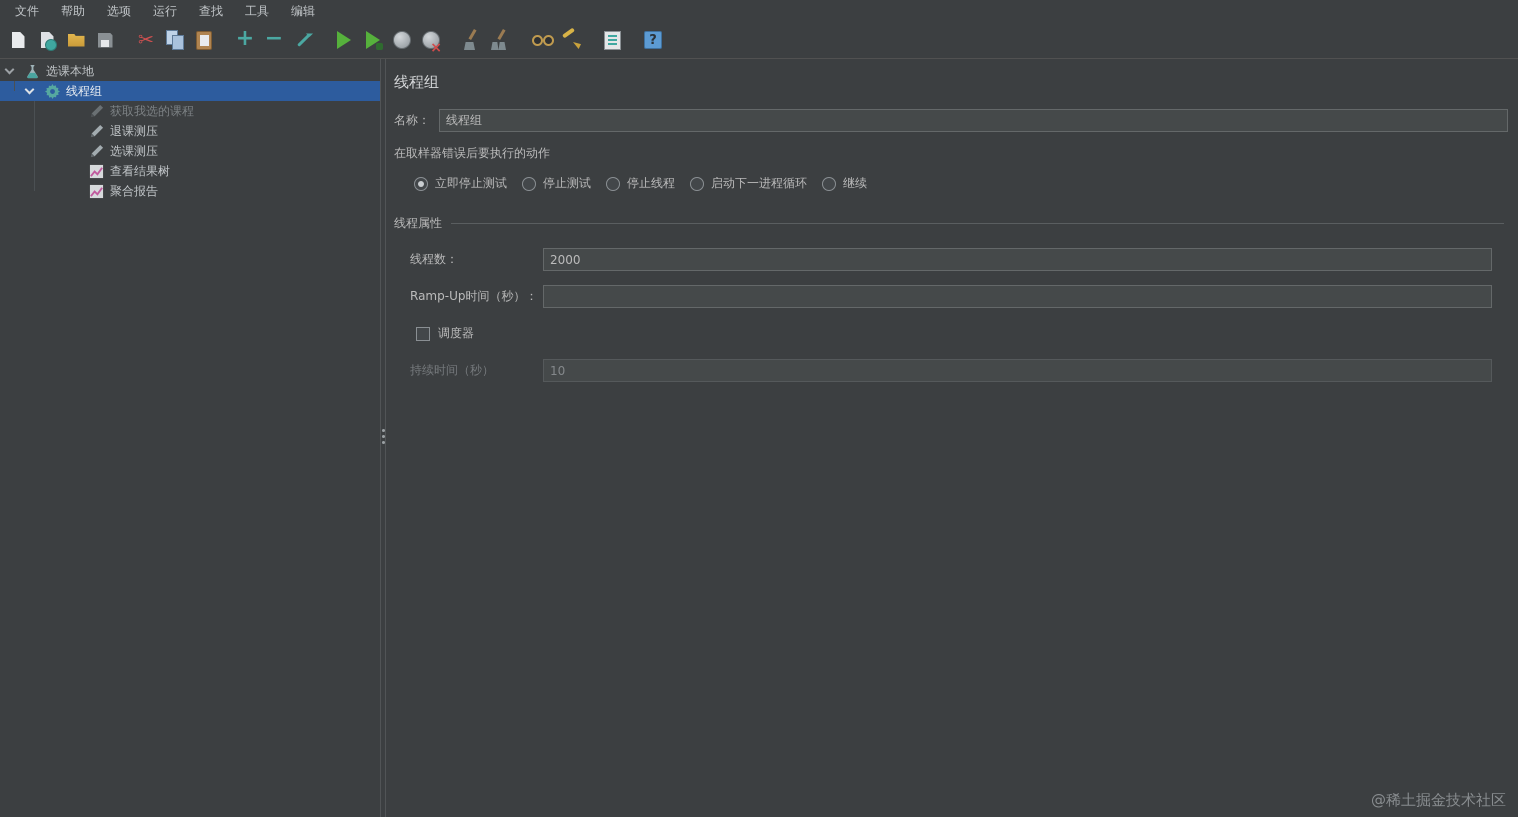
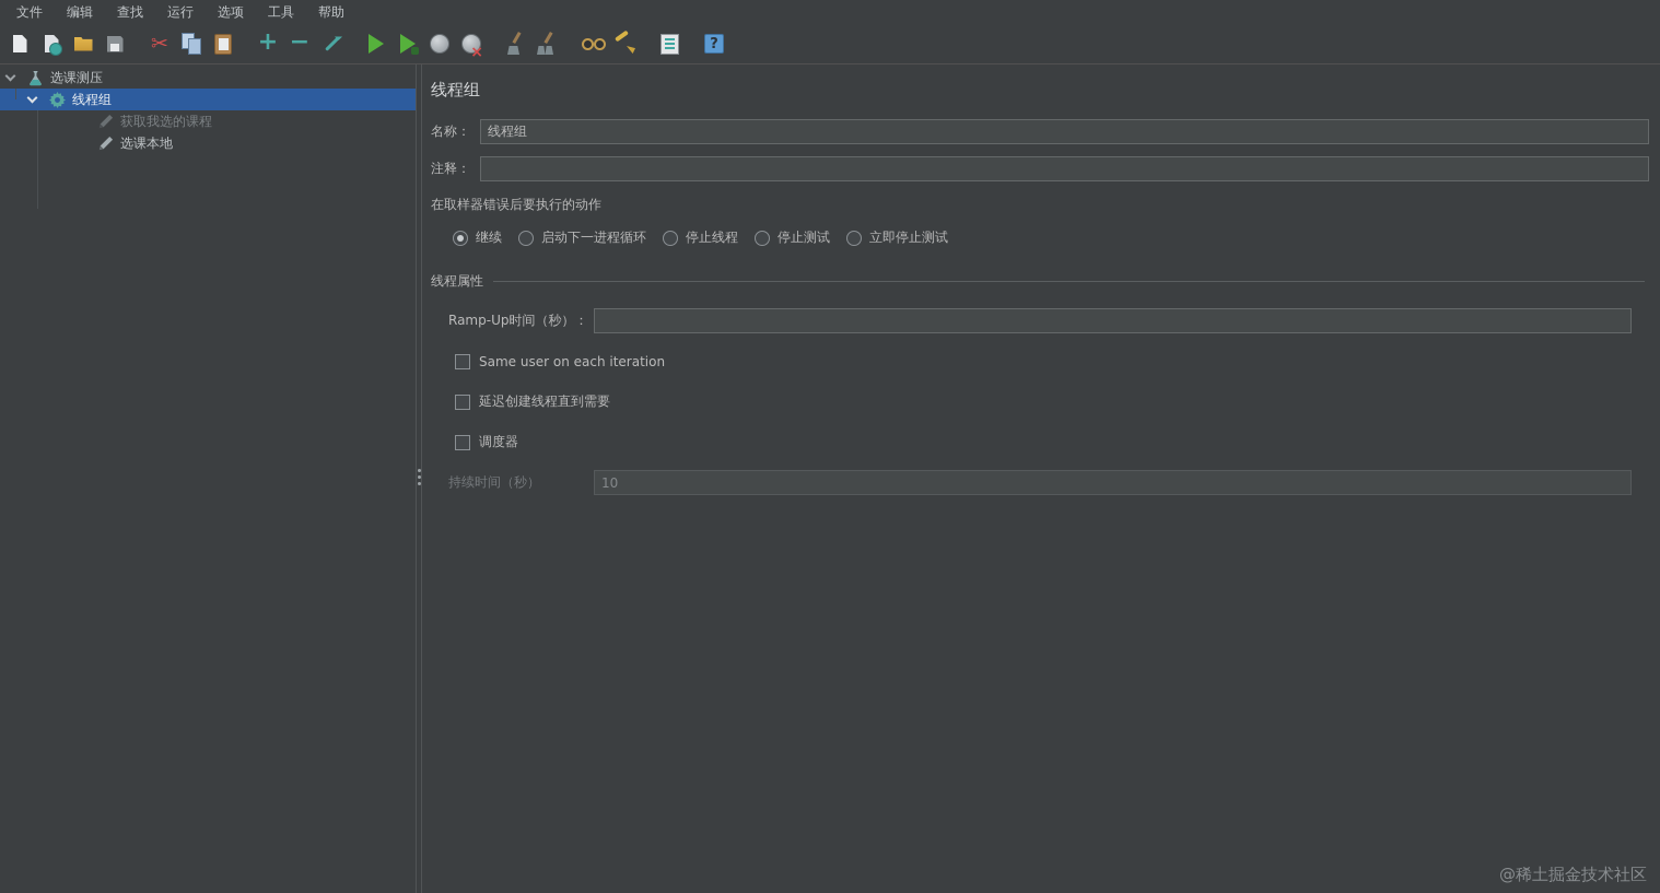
  文件
- 帮助
+ 编辑
- 选项
+ 查找
  运行
- 查找
+ 选项
  工具
- 编辑
+ 帮助
- 选课本地
+ 选课测压
  线程组
  获取我选的课程
- 退课测压
- 选课测压
+ 选课本地
- 查看结果树
- 聚合报告
  线程组
  名称：
  线程组
+ 注释：
  在取样器错误后要执行的动作
- 立即停止测试
+ 继续
- 停止测试
+ 启动下一进程循环
  停止线程
- 启动下一进程循环
+ 停止测试
- 继续
+ 立即停止测试
  线程属性
- 线程数：
- 2000
  Ramp-Up时间（秒）：
+ Same user on each iteration
+ 延迟创建线程直到需要
  调度器
  持续时间（秒）
  10
  @稀土掘金技术社区
